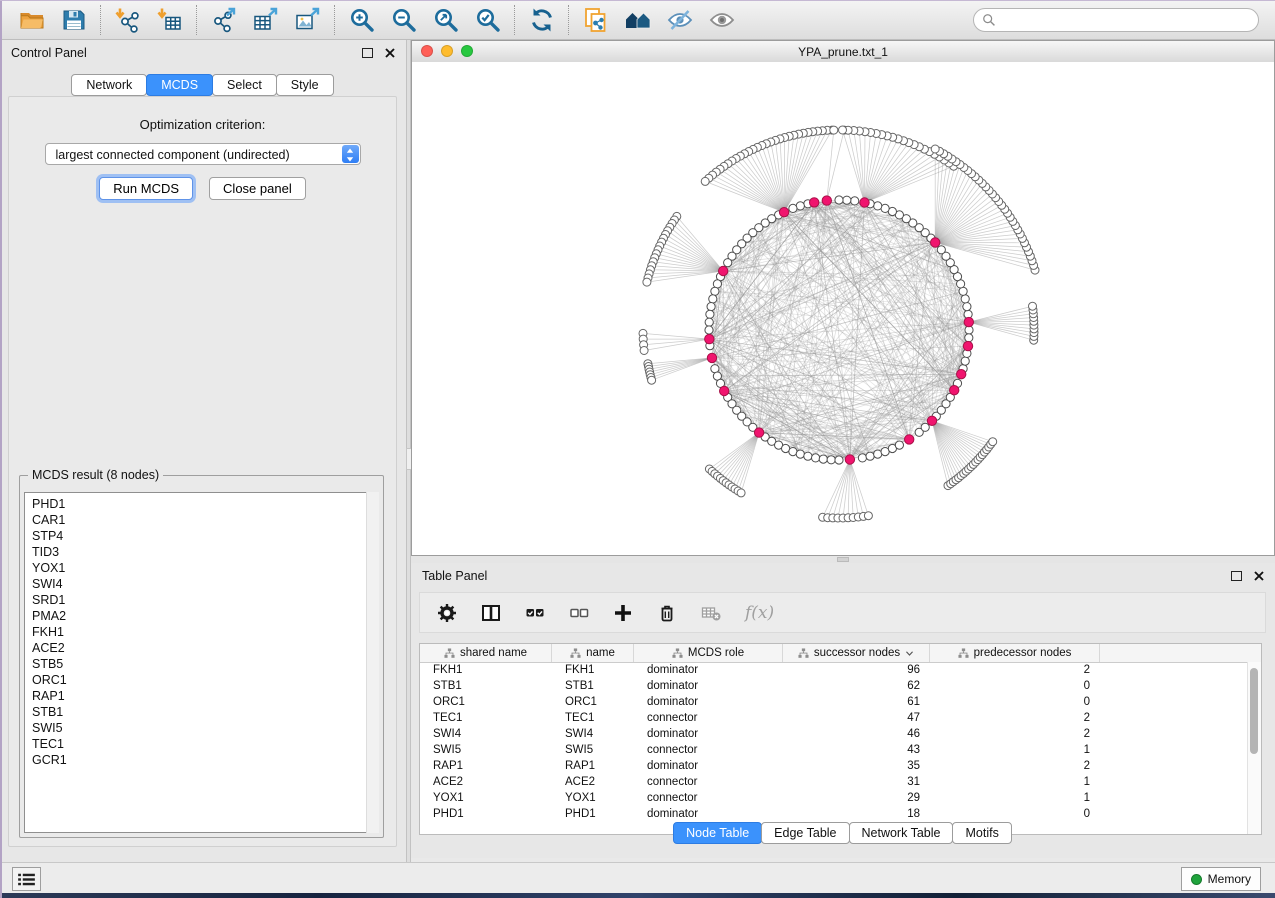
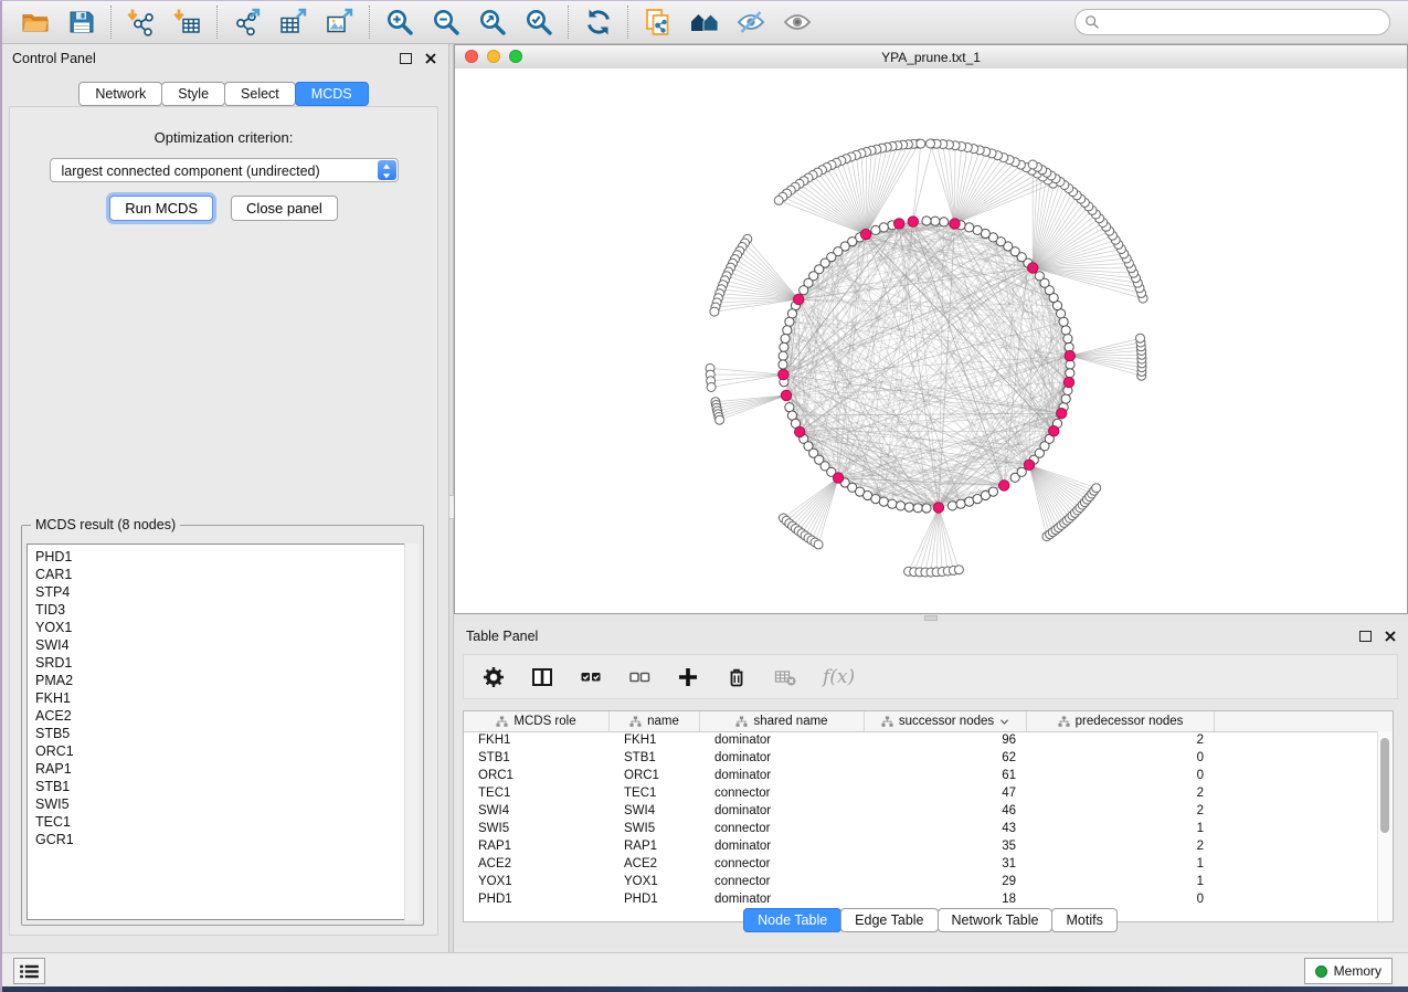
  Control Panel
  Network
- MCDS
+ Style
  Select
- Style
+ MCDS
  Optimization criterion:
  largest connected component (undirected)
  Run MCDS
  Close panel
  MCDS result (8 nodes)
  PHD1
  CAR1
  STP4
  TID3
  YOX1
  SWI4
  SRD1
  PMA2
  FKH1
  ACE2
  STB5
  ORC1
  RAP1
  STB1
  SWI5
  TEC1
  GCR1
  YPA_prune.txt_1
  Table Panel
  f(x)
- shared name
+ MCDS role
  name
- MCDS role
+ shared name
  successor nodes
  predecessor nodes
  FKH1
  FKH1
  dominator
  96
  2
  STB1
  STB1
  dominator
  62
  0
  ORC1
  ORC1
  dominator
  61
  0
  TEC1
  TEC1
  connector
  47
  2
  SWI4
  SWI4
  dominator
  46
  2
  SWI5
  SWI5
  connector
  43
  1
  RAP1
  RAP1
  dominator
  35
  2
  ACE2
  ACE2
  connector
  31
  1
  YOX1
  YOX1
  connector
  29
  1
  PHD1
  PHD1
  dominator
  18
  0
  Node Table
  Edge Table
  Network Table
  Motifs
  Memory
